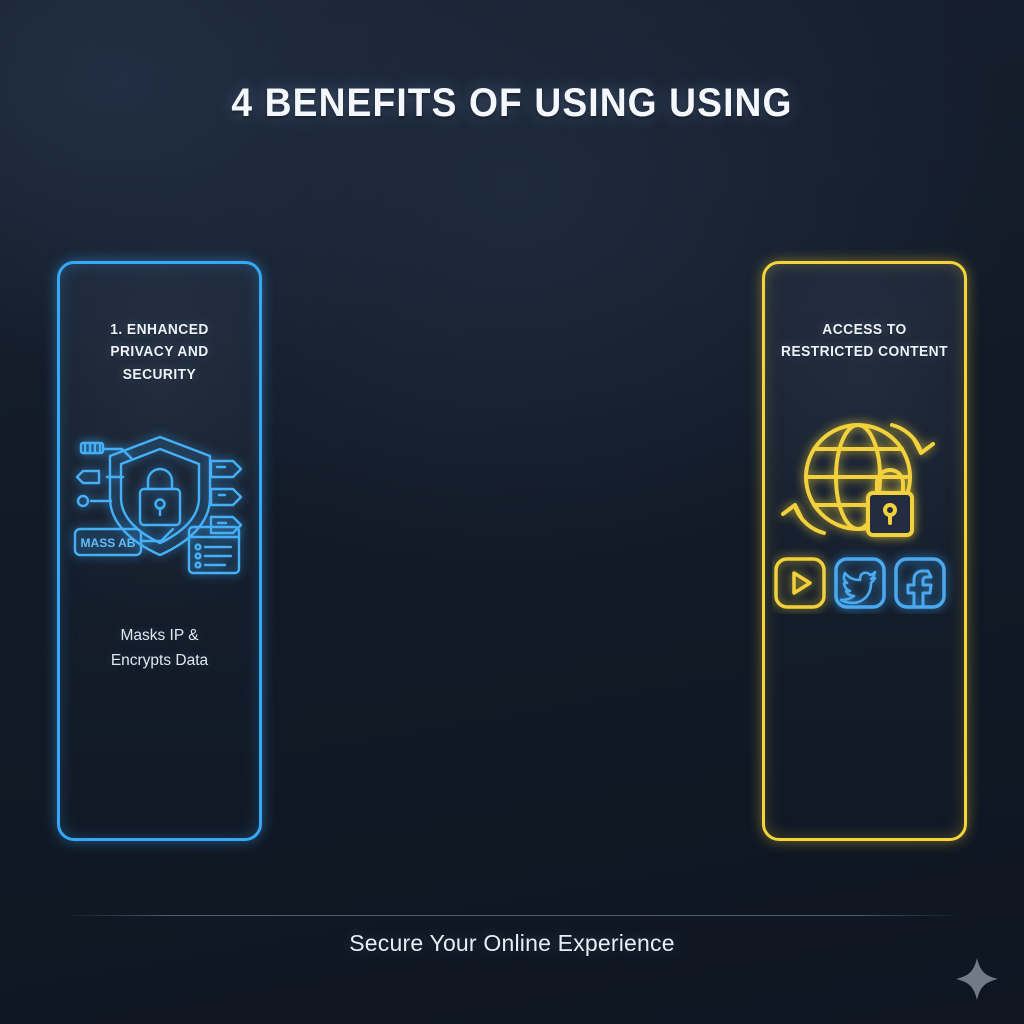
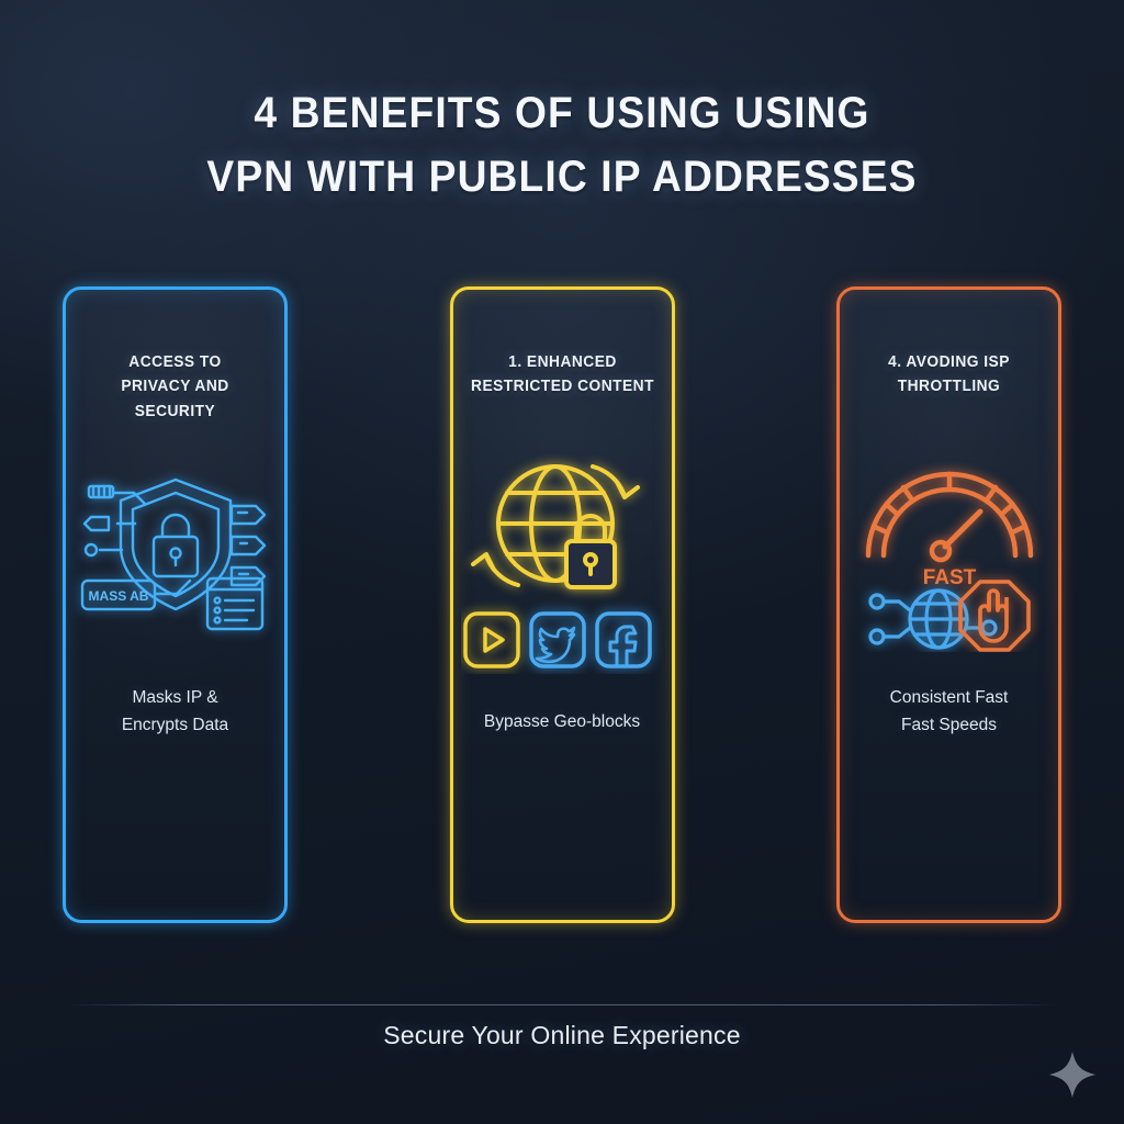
  4 BENEFITS OF USING USING
+ VPN WITH PUBLIC IP ADDRESSES
- 1. ENHANCED
+ ACCESS TO
  PRIVACY AND SECURITY
  MASS AB
  Masks IP &
  Encrypts Data
- ACCESS TO
+ 1. ENHANCED
  RESTRICTED CONTENT
+ Bypasse Geo-blocks
+ 4. AVODING ISP
+ THROTTLING
+ FAST
+ Consistent Fast
+ Fast Speeds
  Secure Your Online Experience
